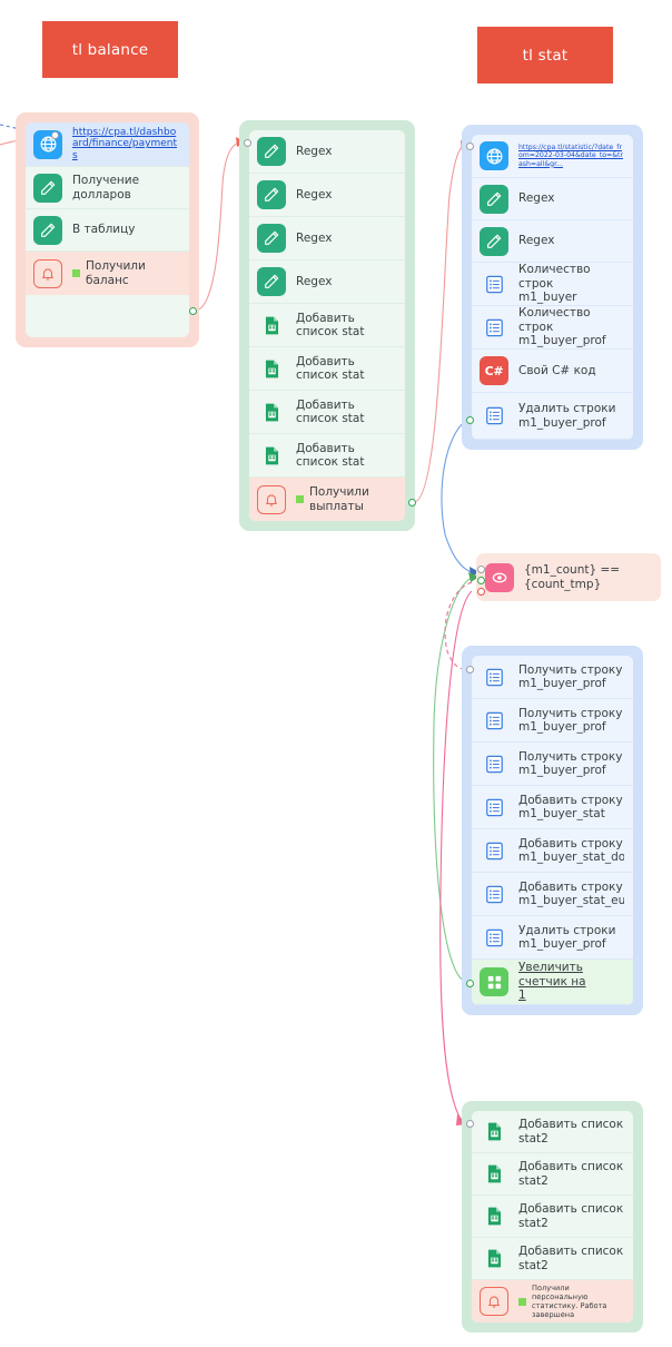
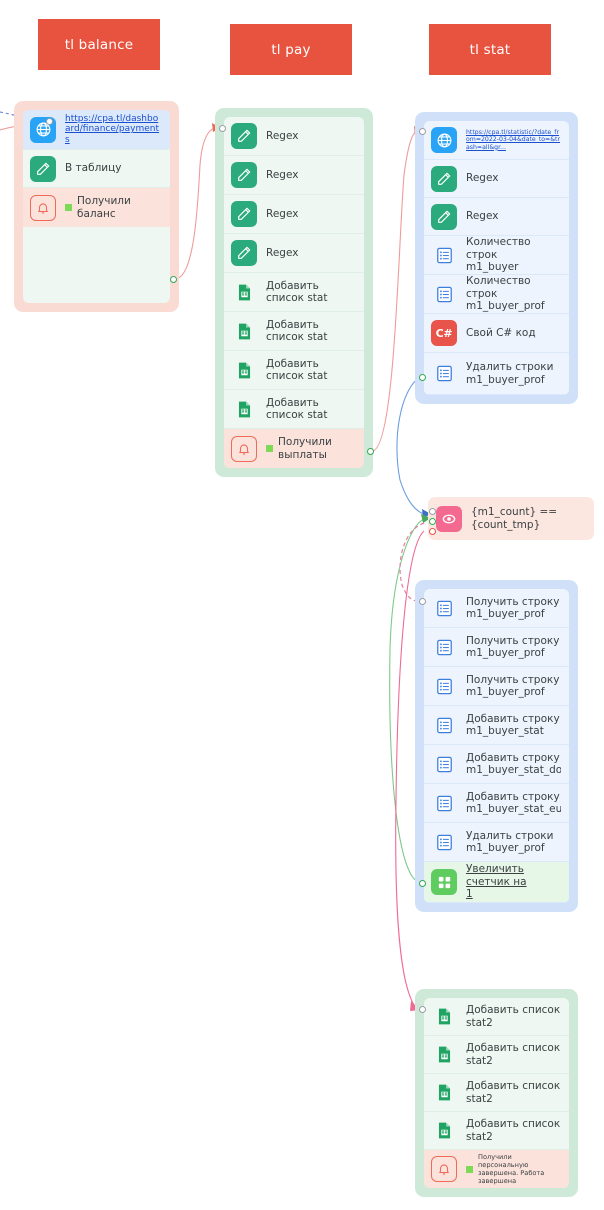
  tl balance
+ tl pay
  tl stat
  https://cpa.tl/dashboard/finance/payments
- Получение долларов
  В таблицу
  Получили баланс
  Regex
  Regex
  Regex
  Regex
  Добавить список stat
  Добавить список stat
  Добавить список stat
  Добавить список stat
  Получили выплаты
  Regex
  Regex
  Количество строк
  m1_buyer
  Количество строк
  m1_buyer_prof
  C#
  Свой C# код
  Удалить строки
  m1_buyer_prof
  {m1_count} ==
  {count_tmp}
  Получить строку
  m1_buyer_prof
  Получить строку
  m1_buyer_prof
  Получить строку
  m1_buyer_prof
  Добавить строку
  m1_buyer_stat
  Добавить строку
  m1_buyer_stat_do
  Добавить строку
  m1_buyer_stat_eu
  Удалить строки
  m1_buyer_prof
  Увеличить счетчик на
  1
  Добавить список
  stat2
  Добавить список
  stat2
  Добавить список
  stat2
  Добавить список
  stat2
- Получили персональную статистику. Работа завершена
+ Получили персональную завершена. Работа завершена
